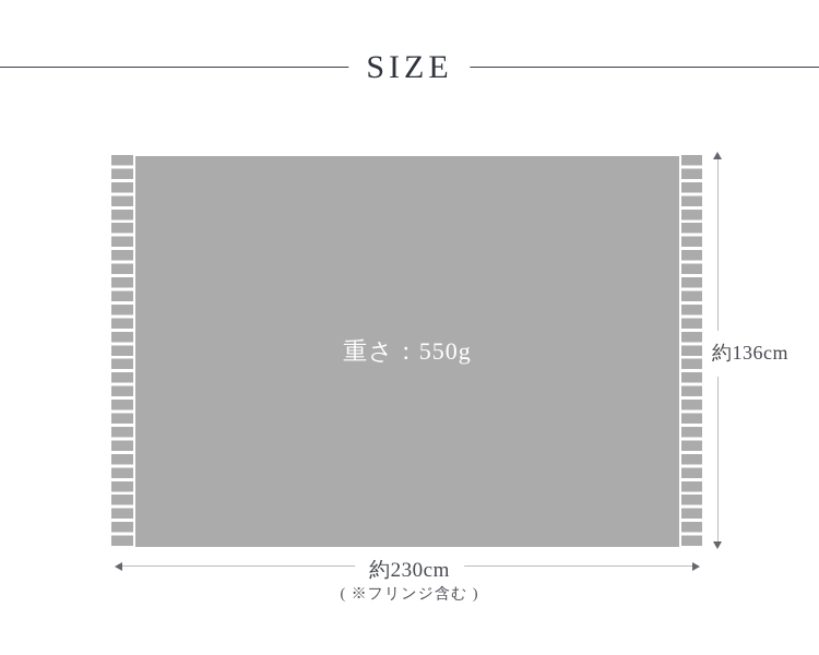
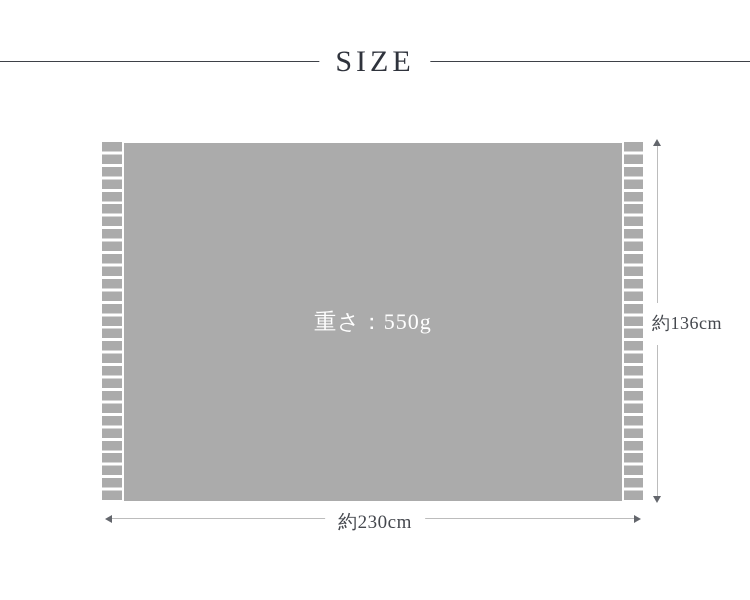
  SIZE
  重さ：550g
  約136cm
  約230cm
- ( ※フリンジ含む )
